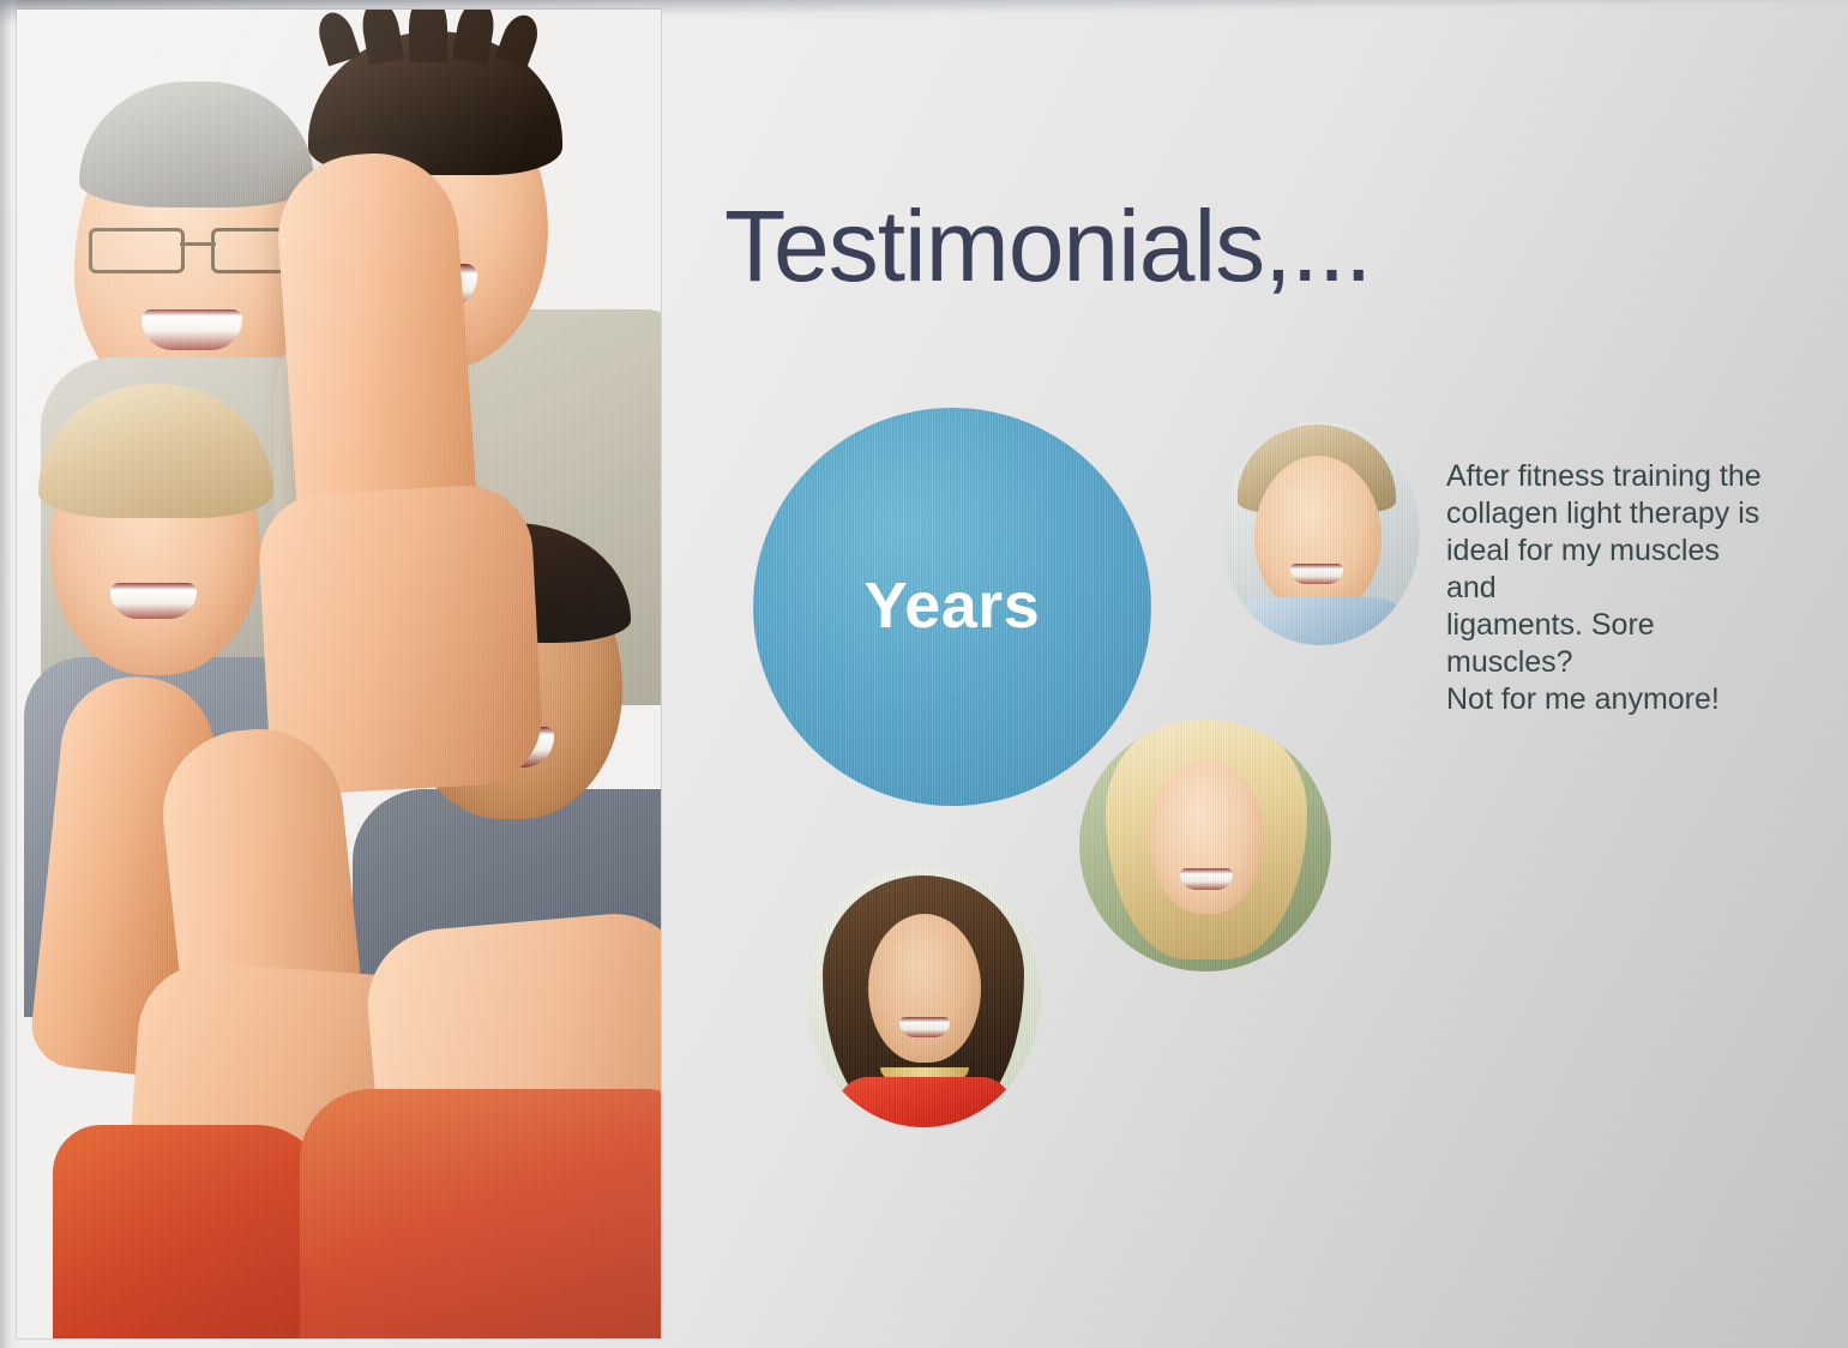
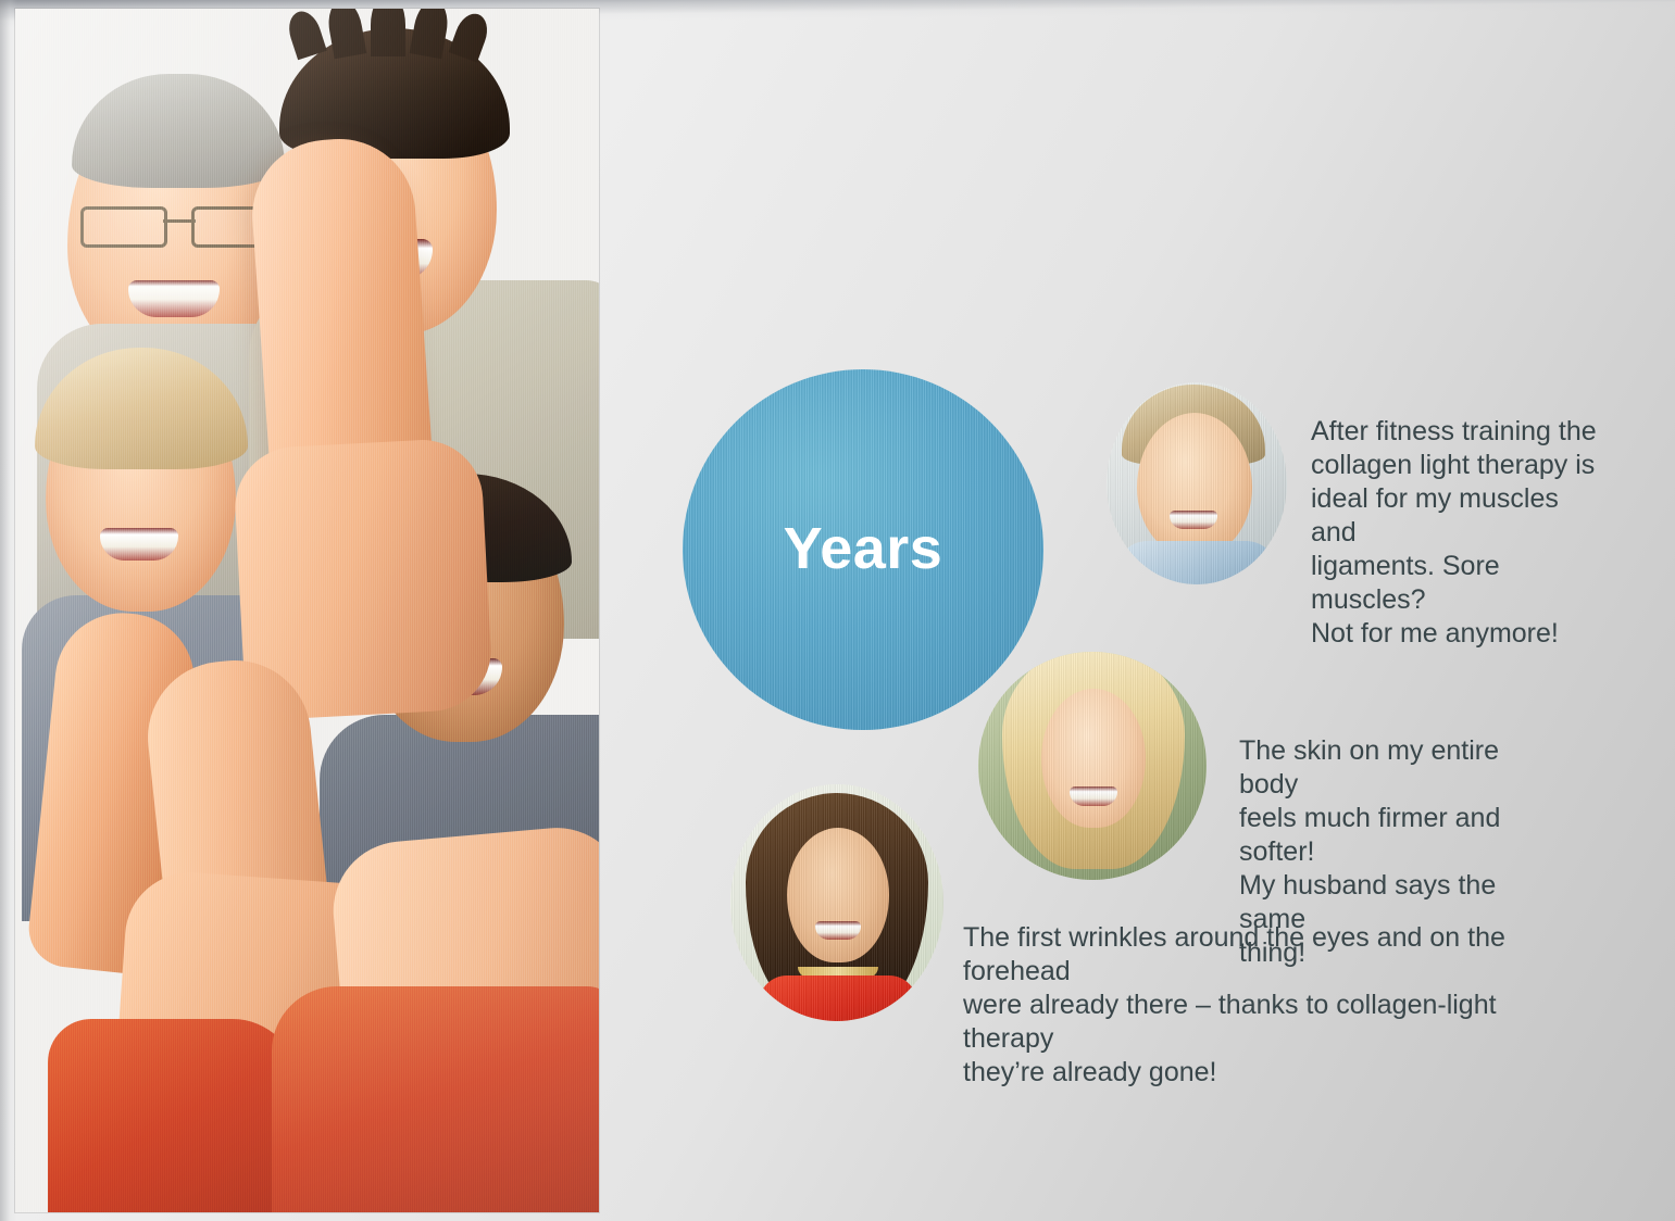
- Testimonials,...
  Years
  After fitness training the
  collagen light therapy is
  ideal for my muscles and
  ligaments. Sore muscles?
  Not for me anymore!
+ The skin on my entire body
+ feels much firmer and softer!
+ My husband says the same
+ thing!
+ The first wrinkles around the eyes and on the forehead
+ were already there – thanks to collagen-light therapy
+ they’re already gone!
